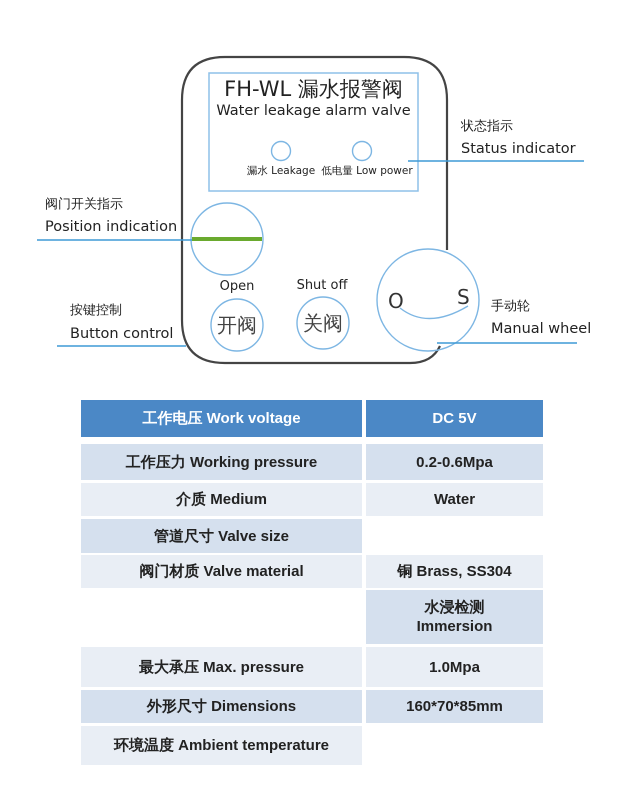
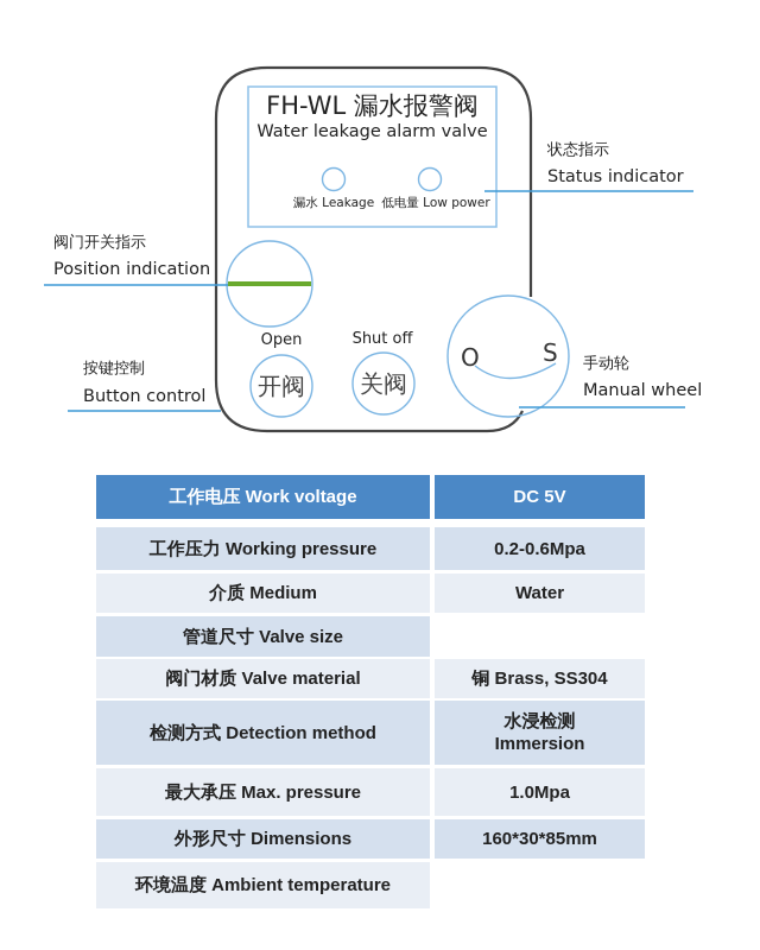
  FH-WL 漏水报警阀
  Water leakage alarm valve
  漏水 Leakage
  低电量 Low power
  Open
  Shut off
  开阀
  关阀
  O
  S
  状态指示
  Status indicator
  阀门开关指示
  Position indication
  按键控制
  Button control
  手动轮
  Manual wheel
  工作电压 Work voltage
  DC 5V
  工作压力 Working pressure
  0.2-0.6Mpa
  介质 Medium
  Water
  管道尺寸 Valve size
  阀门材质 Valve material
  铜 Brass, SS304
+ 检测方式 Detection method
  水浸检测
  Immersion
  最大承压 Max. pressure
  1.0Mpa
  外形尺寸 Dimensions
- 160*70*85mm
+ 160*30*85mm
  环境温度 Ambient temperature
